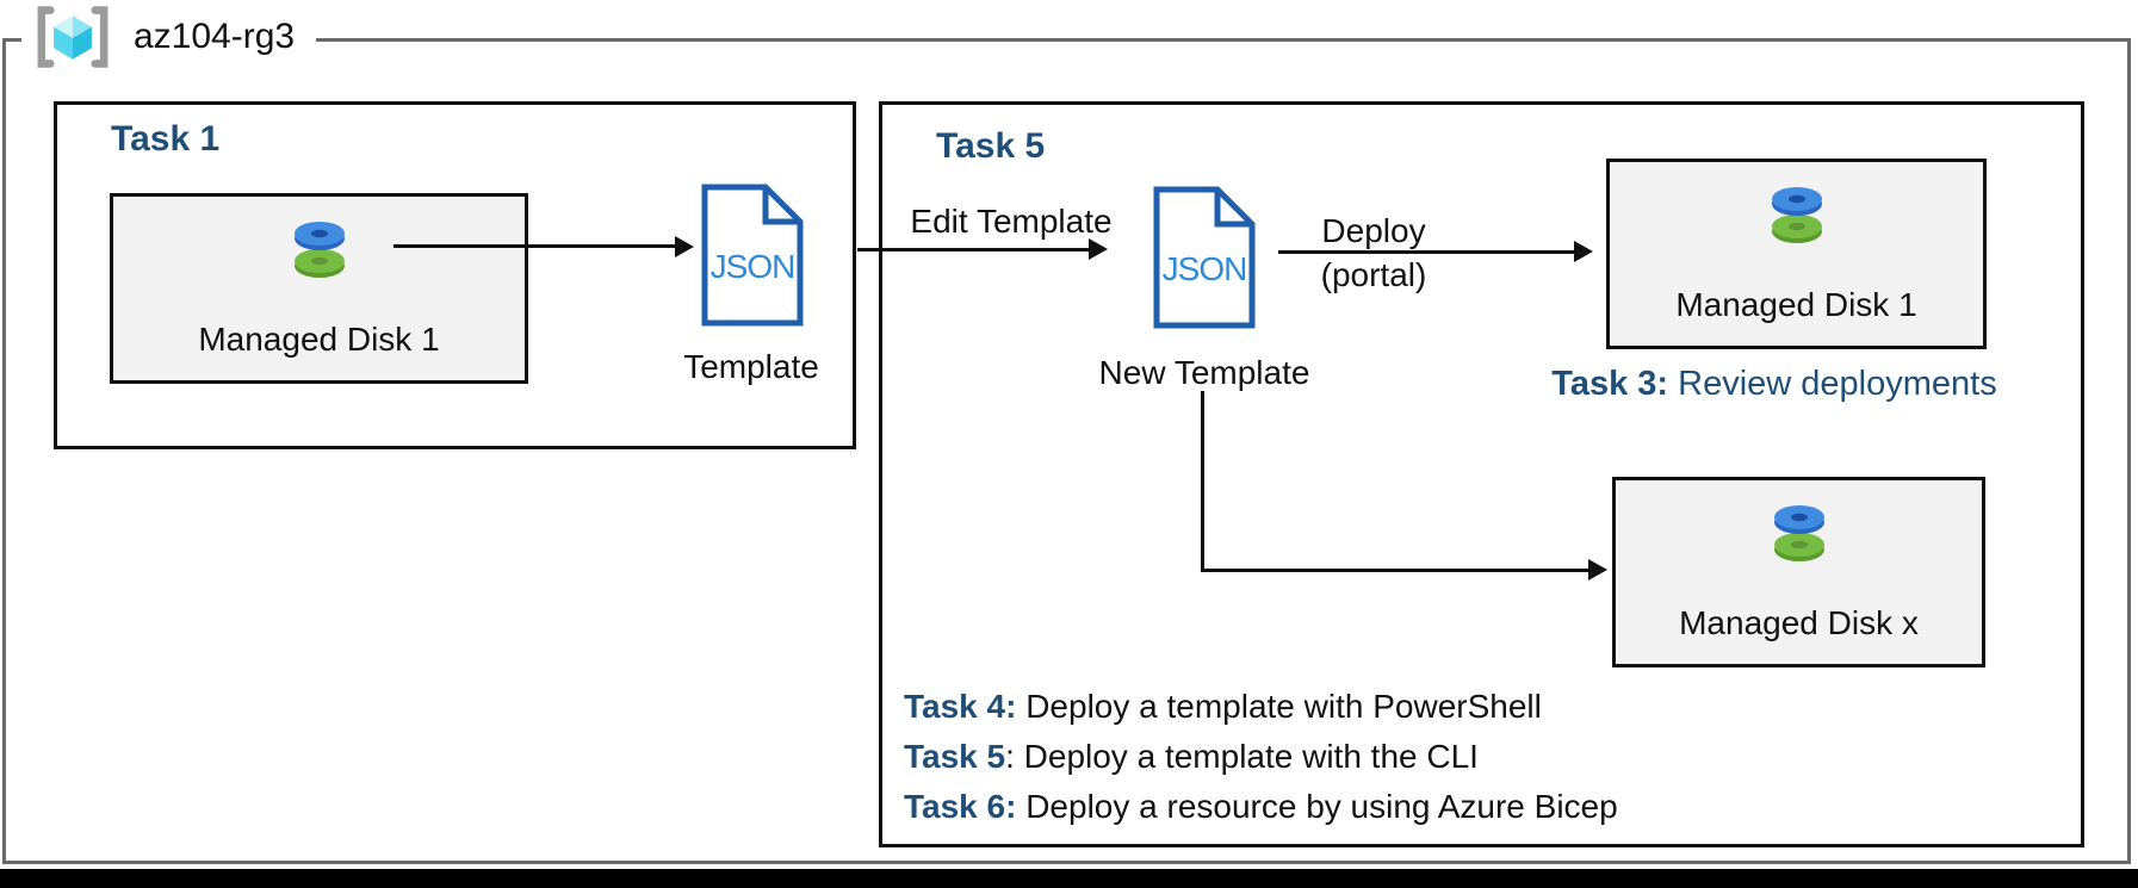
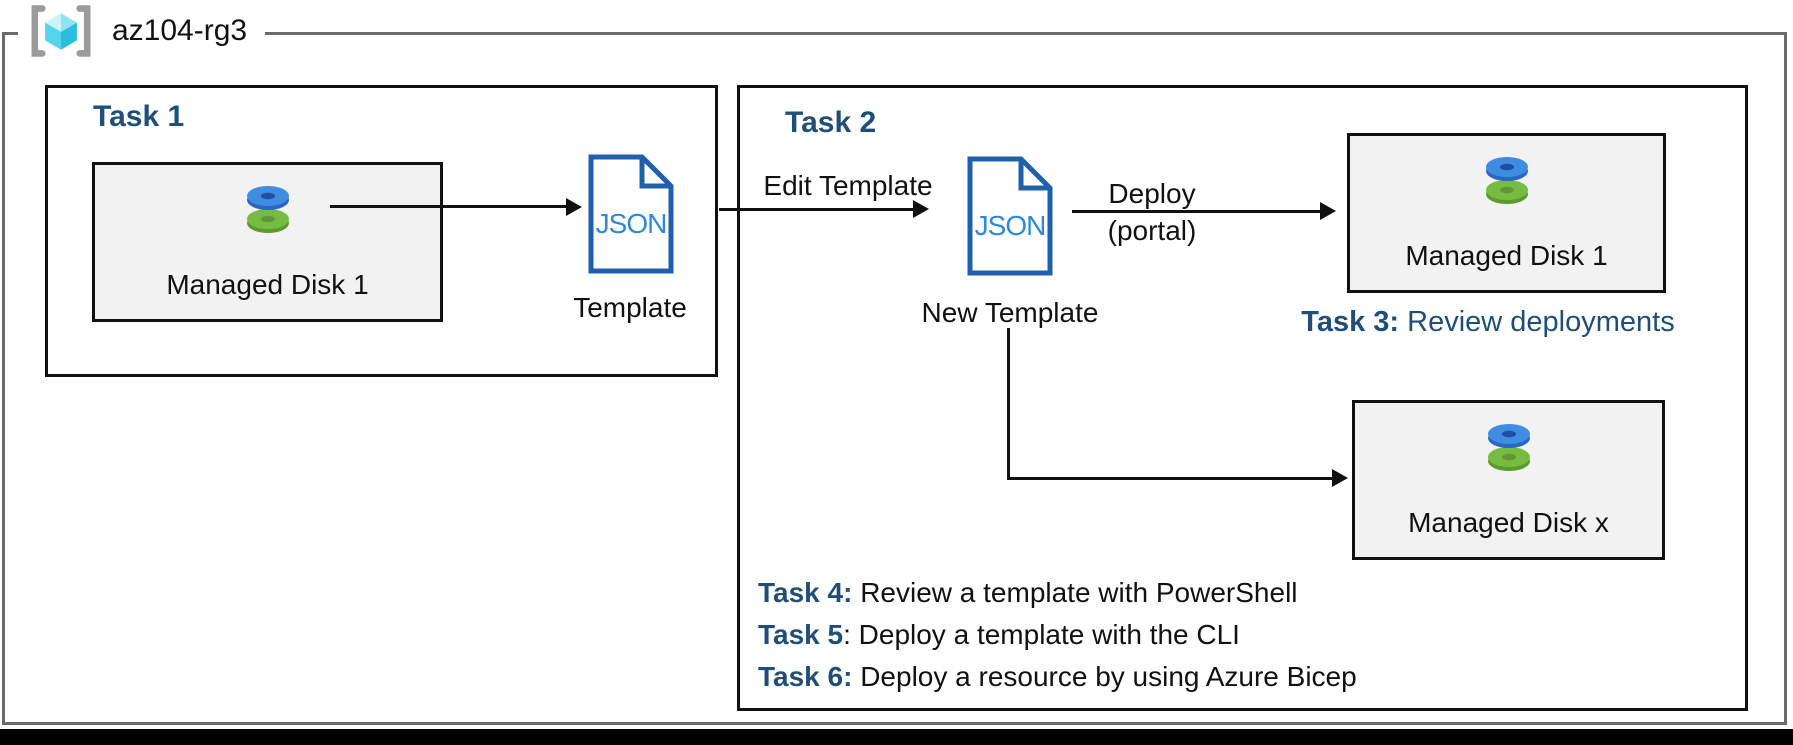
  az104-rg3
  Task 1
  Managed Disk 1
  JSON
  Template
- Task 5
+ Task 2
  Edit Template
  JSON
  New Template
  Deploy
  (portal)
  Managed Disk 1
  Task 3: Review deployments
  Managed Disk x
- Task 4: Deploy a template with PowerShell
+ Task 4: Review a template with PowerShell
  Task 5: Deploy a template with the CLI
  Task 6: Deploy a resource by using Azure Bicep
